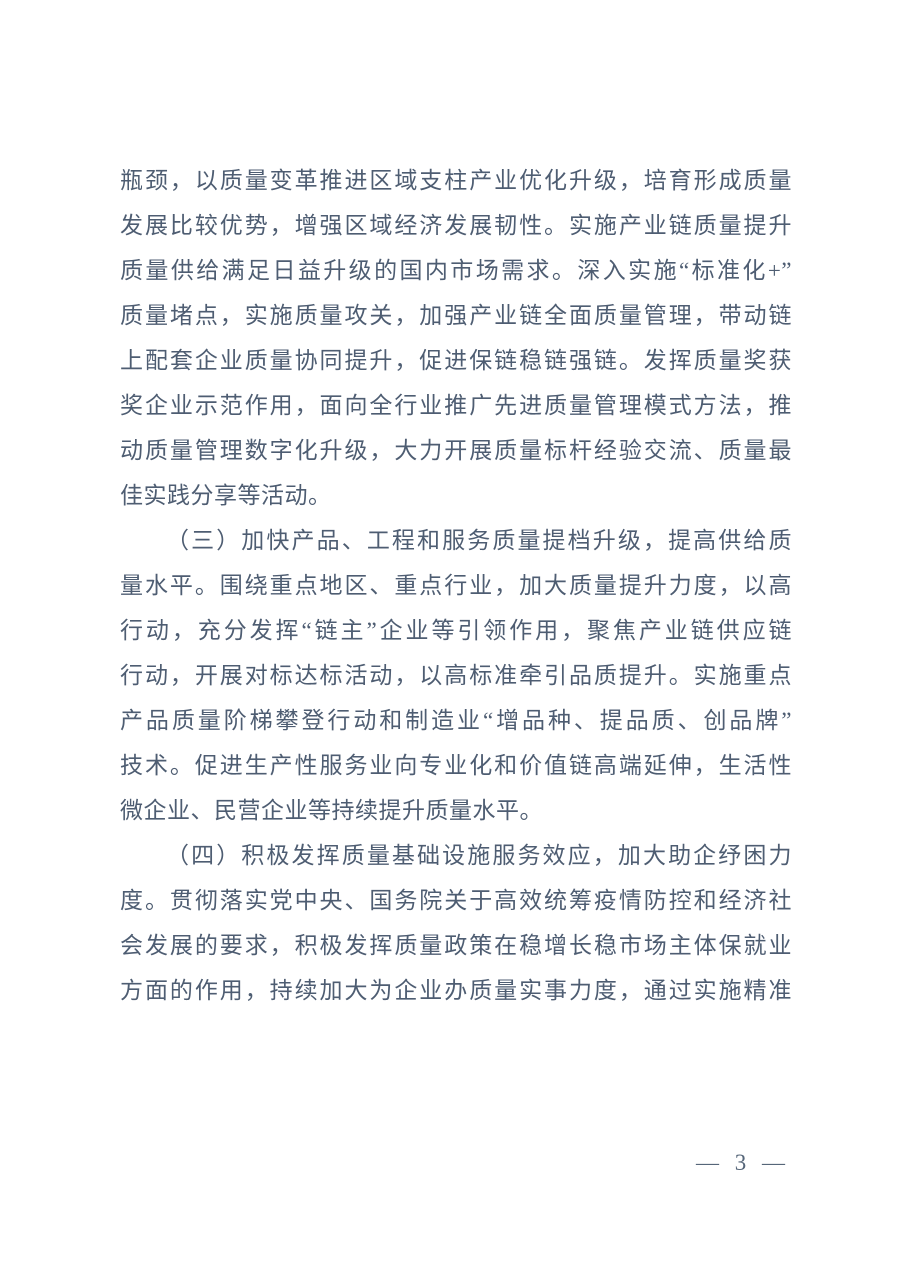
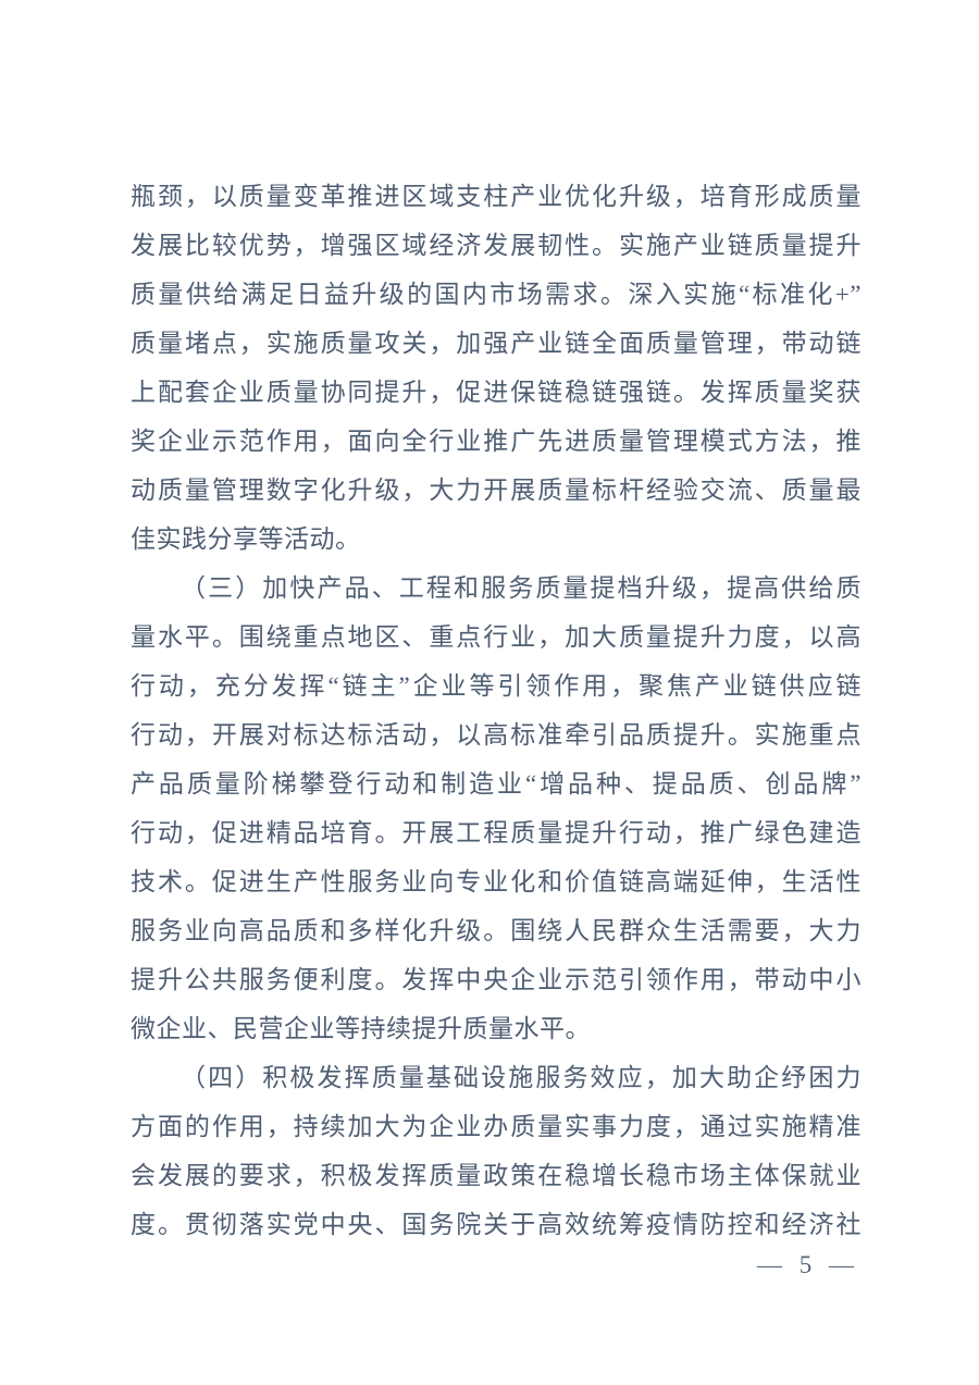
  瓶颈，以质量变革推进区域支柱产业优化升级，培育形成质量
  发展比较优势，增强区域经济发展韧性。实施产业链质量提升
  质量供给满足日益升级的国内市场需求。深入实施“标准化+”
  质量堵点，实施质量攻关，加强产业链全面质量管理，带动链
  上配套企业质量协同提升，促进保链稳链强链。发挥质量奖获
  奖企业示范作用，面向全行业推广先进质量管理模式方法，推
  动质量管理数字化升级，大力开展质量标杆经验交流、质量最
  佳实践分享等活动。
  （三）加快产品、工程和服务质量提档升级，提高供给质
  量水平。围绕重点地区、重点行业，加大质量提升力度，以高
  行动，充分发挥“链主”企业等引领作用，聚焦产业链供应链
  行动，开展对标达标活动，以高标准牵引品质提升。实施重点
  产品质量阶梯攀登行动和制造业“增品种、提品质、创品牌”
+ 行动，促进精品培育。开展工程质量提升行动，推广绿色建造
  技术。促进生产性服务业向专业化和价值链高端延伸，生活性
+ 服务业向高品质和多样化升级。围绕人民群众生活需要，大力
+ 提升公共服务便利度。发挥中央企业示范引领作用，带动中小
  微企业、民营企业等持续提升质量水平。
  （四）积极发挥质量基础设施服务效应，加大助企纾困力
- 度。贯彻落实党中央、国务院关于高效统筹疫情防控和经济社
+ 方面的作用，持续加大为企业办质量实事力度，通过实施精准
  会发展的要求，积极发挥质量政策在稳增长稳市场主体保就业
- 方面的作用，持续加大为企业办质量实事力度，通过实施精准
+ 度。贯彻落实党中央、国务院关于高效统筹疫情防控和经济社
- — 3 —
+ — 5 —
